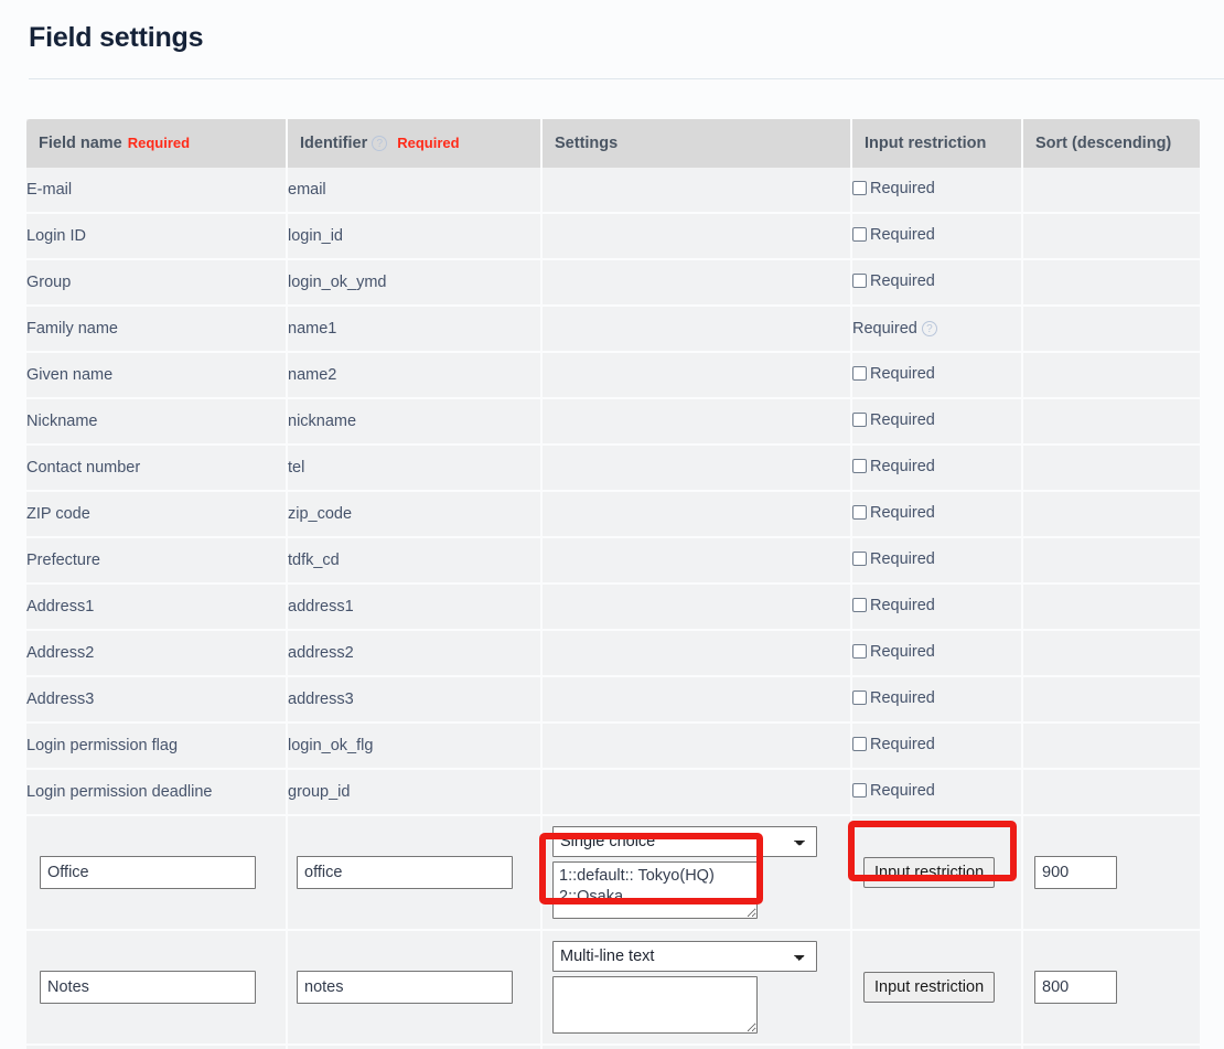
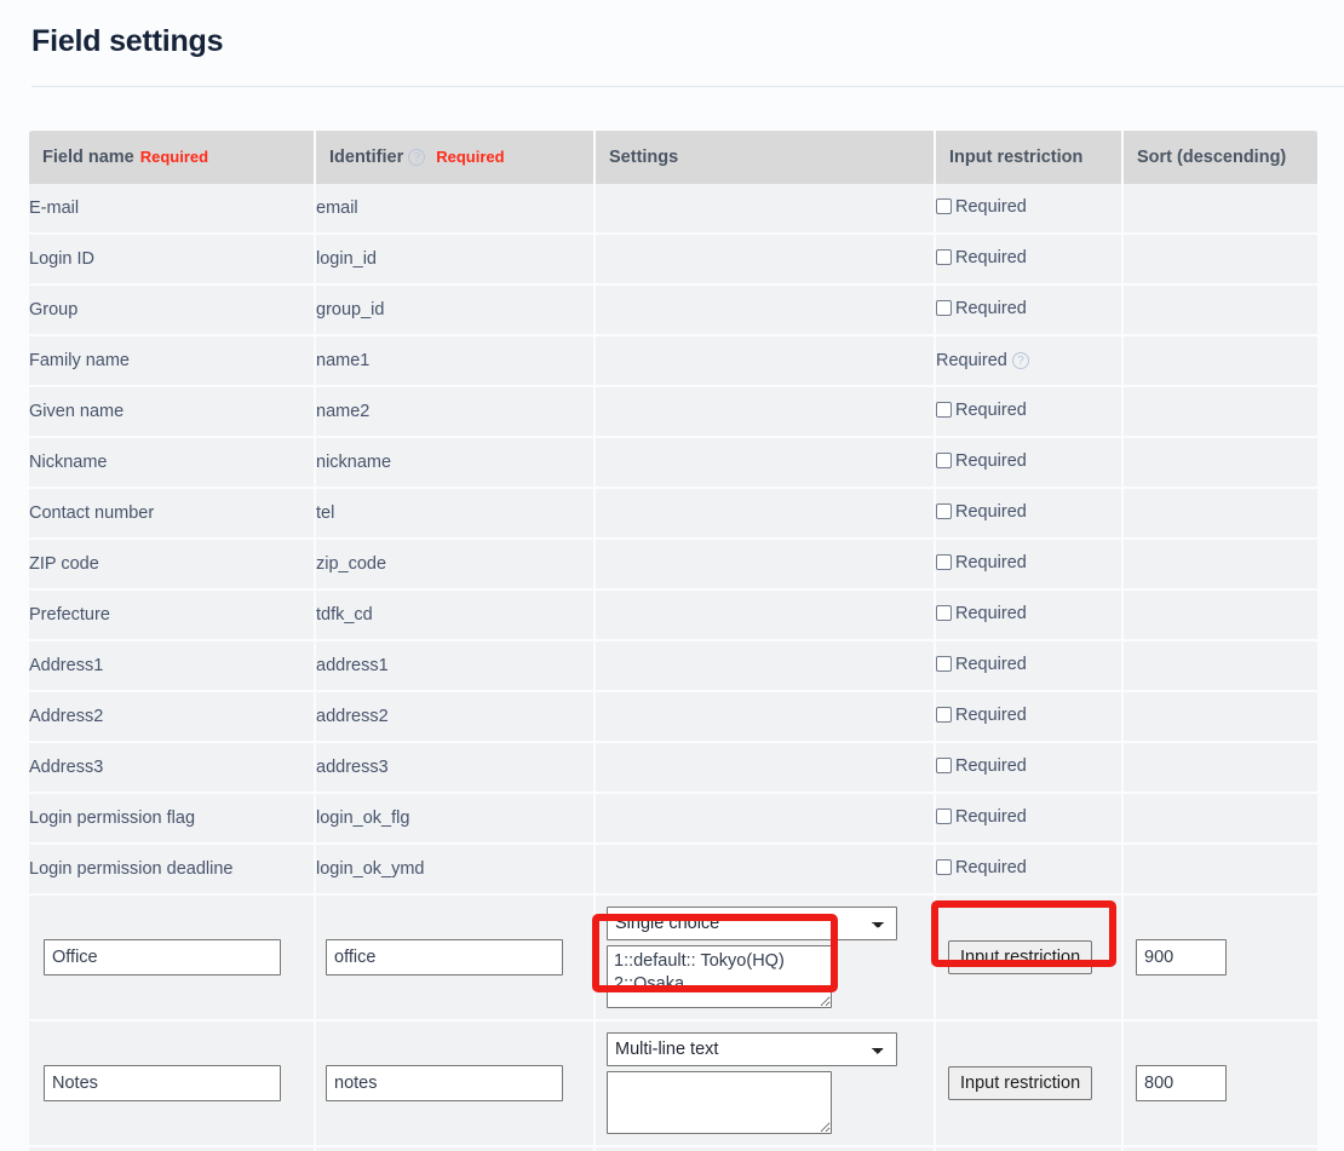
  Field settings
  Field name Required	Identifier ? Required	Settings	Input restriction	Sort (descending)
  E-mail	email		Required
  Login ID	login_id		Required
- Group	login_ok_ymd		Required
+ Group	group_id		Required
  Family name	name1		Required ?
  Given name	name2		Required
  Nickname	nickname		Required
  Contact number	tel		Required
  ZIP code	zip_code		Required
  Prefecture	tdfk_cd		Required
  Address1	address1		Required
  Address2	address2		Required
  Address3	address3		Required
  Login permission flag	login_ok_flg		Required
- Login permission deadline	group_id		Required
+ Login permission deadline	login_ok_ymd		Required
  Office	office	Single choice 1::default:: Tokyo(HQ) 2::Osaka	Input restriction	900
  Notes	notes	Multi-line text	Input restriction	800
